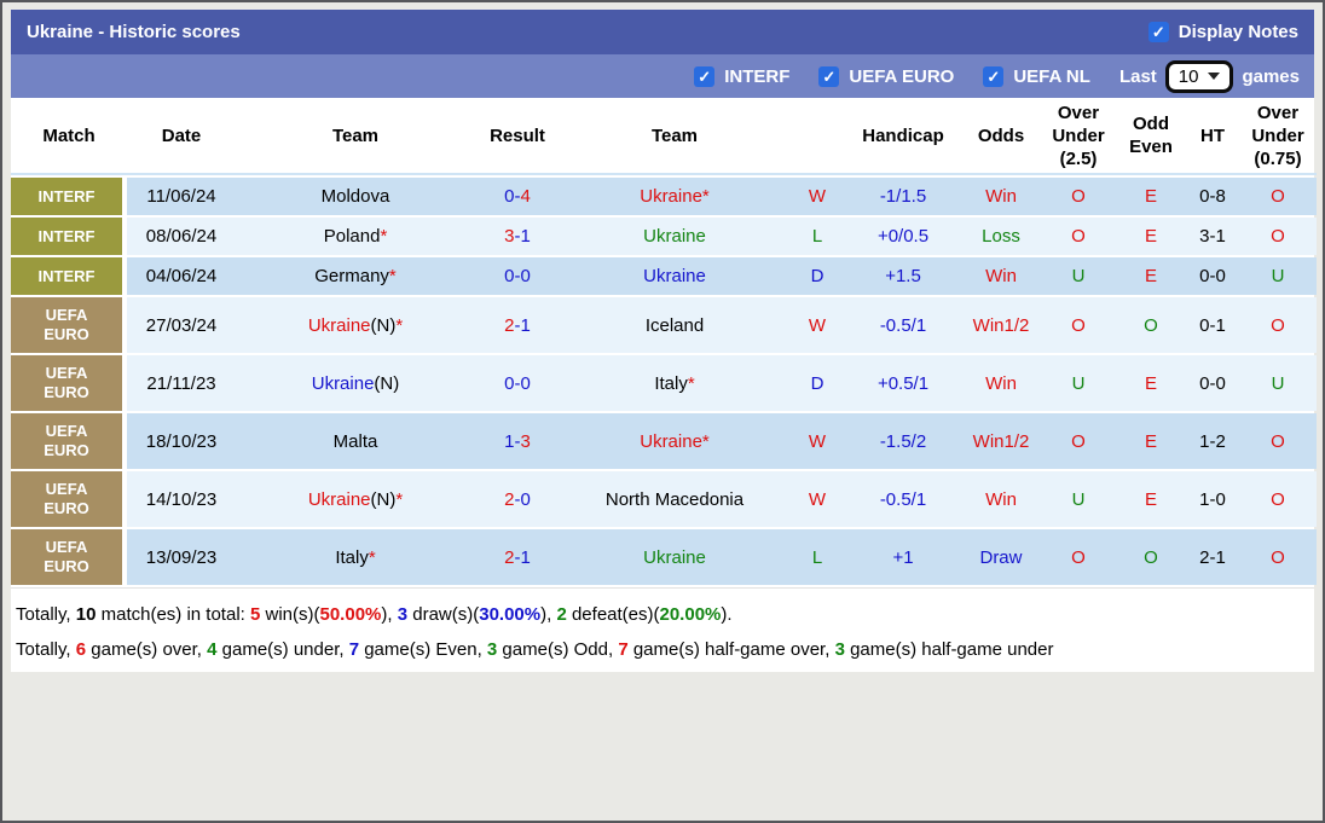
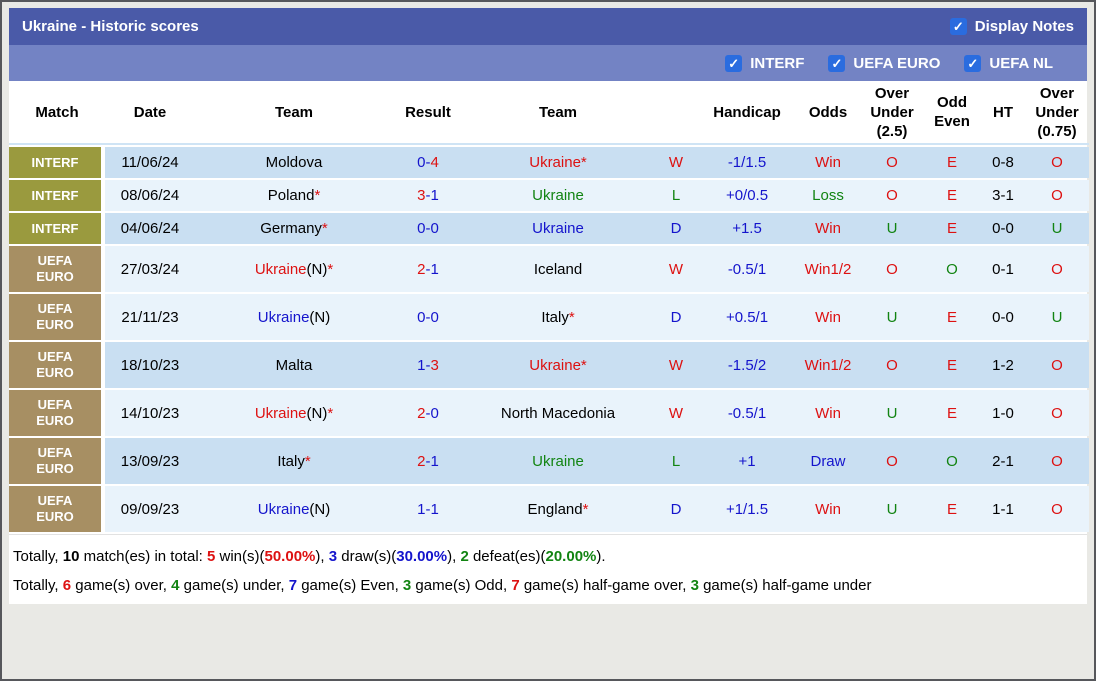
  Ukraine - Historic scores
  Display Notes
  INTERF
  UEFA EURO
  UEFA NL
- Last
- 10
- games
  Match	Date	Team	Result	Team		Handicap	Odds	Over Under (2.5)	Odd Even	HT	Over Under (0.75)
  INTERF	11/06/24	Moldova	0-4	Ukraine*	W	-1/1.5	Win	O	E	0-8	O
  INTERF	08/06/24	Poland*	3-1	Ukraine	L	+0/0.5	Loss	O	E	3-1	O
  INTERF	04/06/24	Germany*	0-0	Ukraine	D	+1.5	Win	U	E	0-0	U
  UEFA EURO	27/03/24	Ukraine(N)*	2-1	Iceland	W	-0.5/1	Win1/2	O	O	0-1	O
  UEFA EURO	21/11/23	Ukraine(N)	0-0	Italy*	D	+0.5/1	Win	U	E	0-0	U
  UEFA EURO	18/10/23	Malta	1-3	Ukraine*	W	-1.5/2	Win1/2	O	E	1-2	O
  UEFA EURO	14/10/23	Ukraine(N)*	2-0	North Macedonia	W	-0.5/1	Win	U	E	1-0	O
  UEFA EURO	13/09/23	Italy*	2-1	Ukraine	L	+1	Draw	O	O	2-1	O
+ UEFA EURO	09/09/23	Ukraine(N)	1-1	England*	D	+1/1.5	Win	U	E	1-1	O
  Totally, 10 match(es) in total: 5 win(s)(50.00%), 3 draw(s)(30.00%), 2 defeat(es)(20.00%).
  Totally, 6 game(s) over, 4 game(s) under, 7 game(s) Even, 3 game(s) Odd, 7 game(s) half-game over, 3 game(s) half-game under
